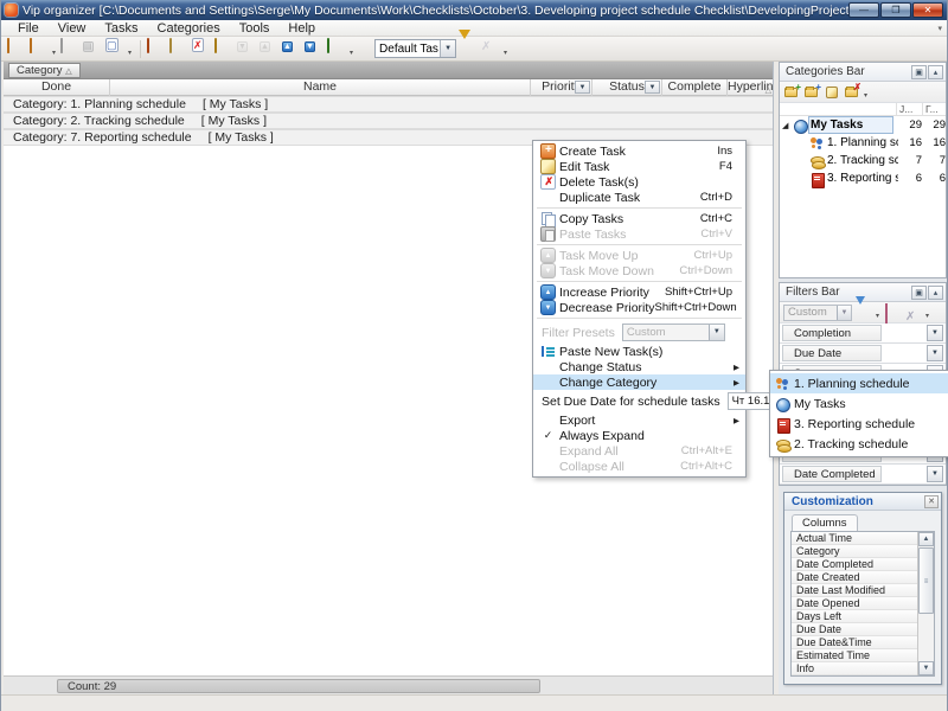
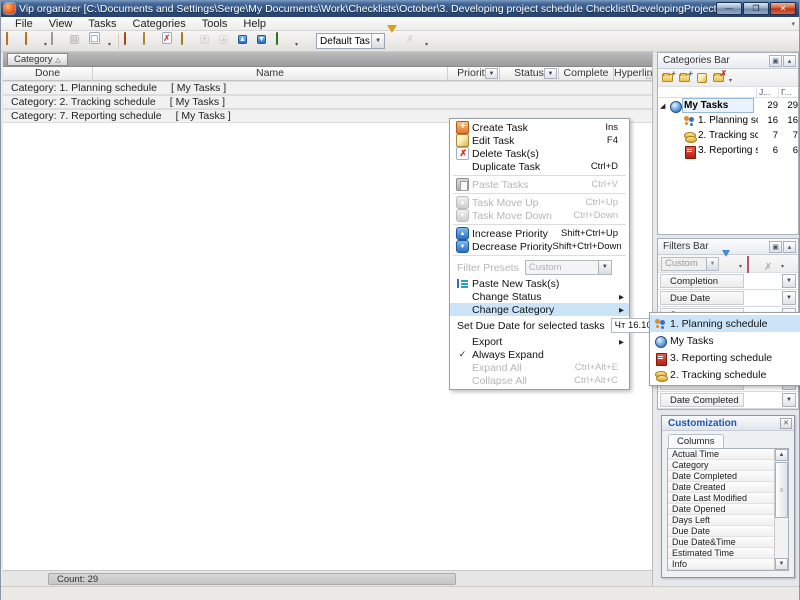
  Vip organizer [C:\Documents and Settings\Serge\My Documents\Work\Checklists\October\3. Developing project schedule Checklist\DevelopingProjec
  —
  ❐
  ✕
  File
  View
  Tasks
  Categories
  Tools
  Help
  ▢
  ✗
  Default Tas
  ✗
  Category
  Done
  Name
  Priorit
  Status
  Complete
  Hyperlin
  Category: 1. Planning schedule [ My Tasks ]
  Category: 2. Tracking schedule [ My Tasks ]
  Category: 7. Reporting schedule [ My Tasks ]
  Count: 29
  Categories Bar
  +
  +
  ✗
  J...
  Г...
  My Tasks
  29
  29
  16
  16
  7
  7
  6
  6
  Filters Bar
  Custom
  ✗
  Completion
  Due Date
  Date Completed
  Customization
  Columns
  Actual Time
  Category
  Date Completed
  Date Created
  Date Last Modified
  Date Opened
  Days Left
  Due Date
  Due Date&Time
  Estimated Time
  Info
  Create Task
  Ins
  Edit Task
  F4
  Delete Task(s)
  Duplicate Task
  Ctrl+D
- Copy Tasks
- Ctrl+C
  Paste Tasks
  Ctrl+V
  Task Move Up
  Ctrl+Up
  Task Move Down
  Ctrl+Down
  Increase Priority
  Shift+Ctrl+Up
  Decrease Priority
  Shift+Ctrl+Down
  Filter Presets
  Custom
  Paste New Task(s)
  Change Status
  Change Category
- Set Due Date for schedule tasks
+ Set Due Date for selected tasks
  Export
  ✓
  Always Expand
  Expand All
  Ctrl+Alt+E
  Collapse All
  Ctrl+Alt+C
  1. Planning schedule
  My Tasks
  3. Reporting schedule
  2. Tracking schedule
